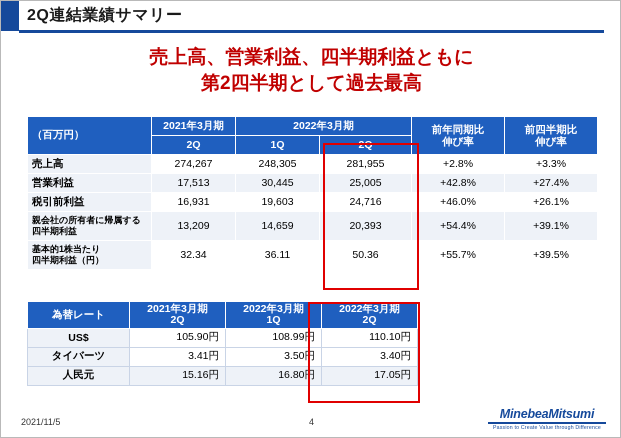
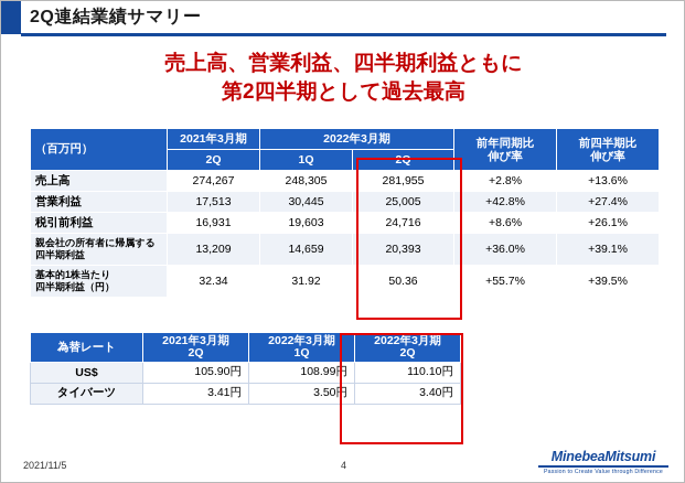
  2Q連結業績サマリー
  売上高、営業利益、四半期利益ともに
  第2四半期として過去最高
  （百万円）	2021年3月期	2022年3月期	前年同期比 伸び率	前四半期比 伸び率
  2Q	1Q	2Q
- 売上高	274,267	248,305	281,955	+2.8%	+3.3%
+ 売上高	274,267	248,305	281,955	+2.8%	+13.6%
  営業利益	17,513	30,445	25,005	+42.8%	+27.4%
- 税引前利益	16,931	19,603	24,716	+46.0%	+26.1%
+ 税引前利益	16,931	19,603	24,716	+8.6%	+26.1%
- 親会社の所有者に帰属する 四半期利益	13,209	14,659	20,393	+54.4%	+39.1%
+ 親会社の所有者に帰属する 四半期利益	13,209	14,659	20,393	+36.0%	+39.1%
- 基本的1株当たり 四半期利益（円）	32.34	36.11	50.36	+55.7%	+39.5%
+ 基本的1株当たり 四半期利益（円）	32.34	31.92	50.36	+55.7%	+39.5%
  為替レート	2021年3月期 2Q	2022年3月期 1Q	2022年3月期 2Q
  US$	105.90円	108.99円	110.10円
  タイバーツ	3.41円	3.50円	3.40円
- 人民元	15.16円	16.80円	17.05円
  2021/11/5
  4
  MinebeaMitsumi
